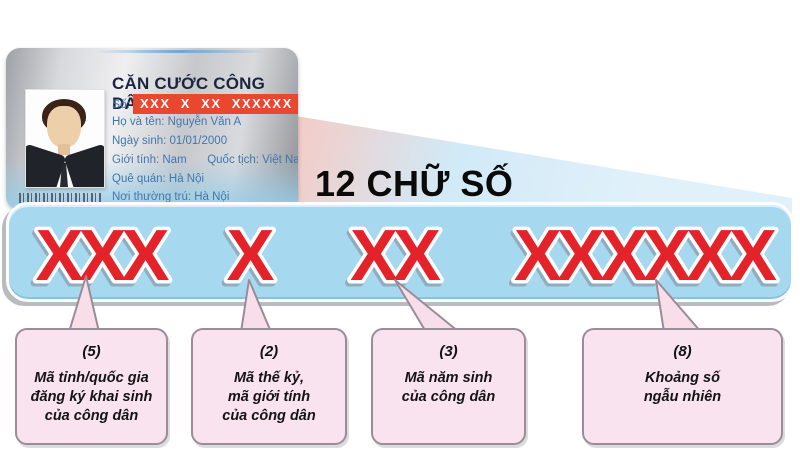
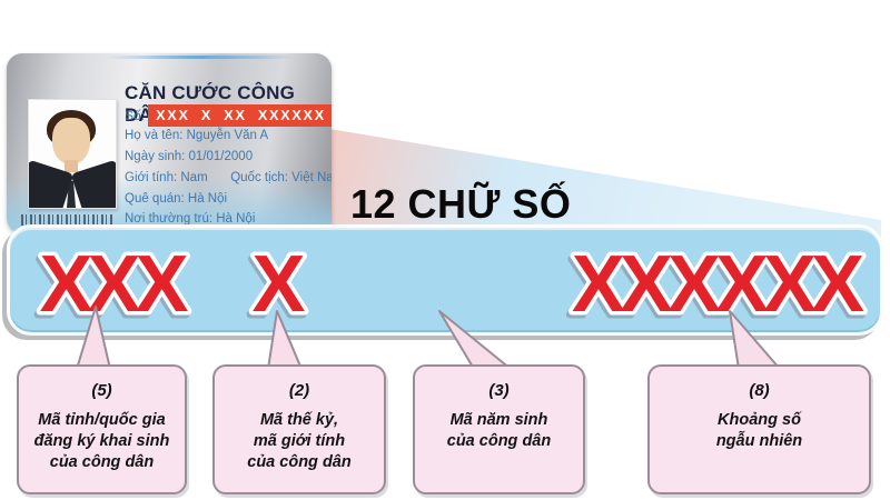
  CĂN CƯỚC CÔNG DÂ
  Số:
  XXX X XX XXXXXX
  Họ và tên: Nguyễn Văn A
  Ngày sinh: 01/01/2000
  Giới tính: Nam Quốc tịch: Việt Na
  Quê quán: Hà Nội
  Nơi thường trú: Hà Nội
  12 CHỮ SỐ
  XXX
  X
- XX
  XXXXXX
  (5)
  Mã tỉnh/quốc gia
  đăng ký khai sinh
  của công dân
  (2)
  Mã thế kỷ,
  mã giới tính
  của công dân
  (3)
  Mã năm sinh
  của công dân
  (8)
  Khoảng số
  ngẫu nhiên
